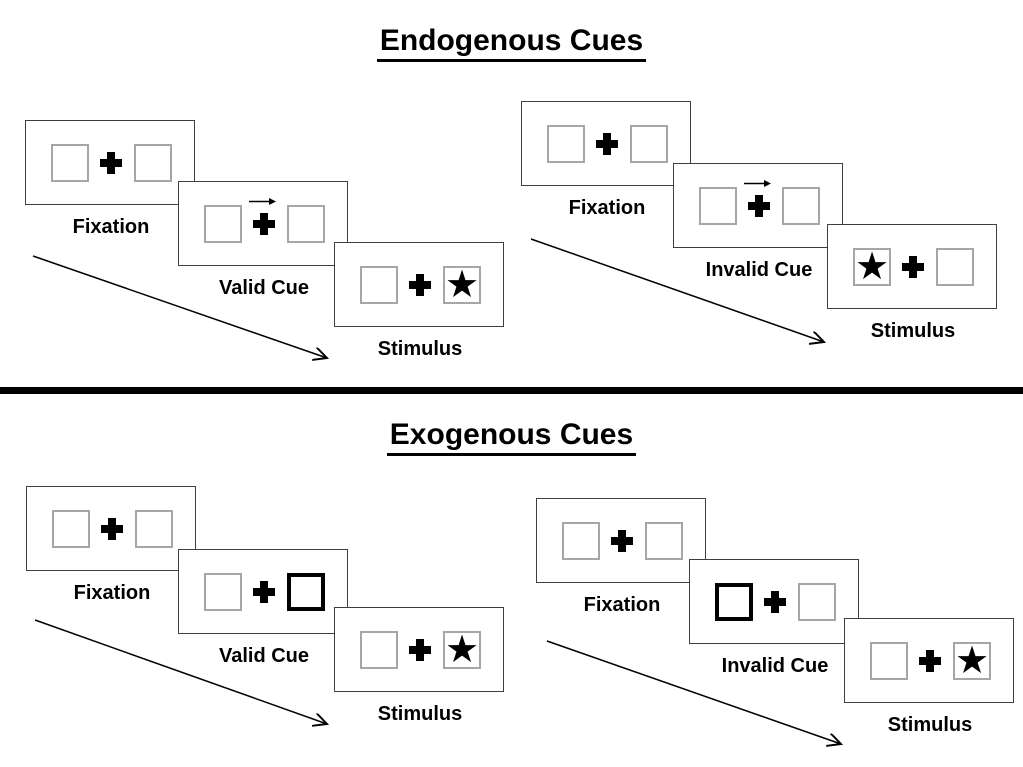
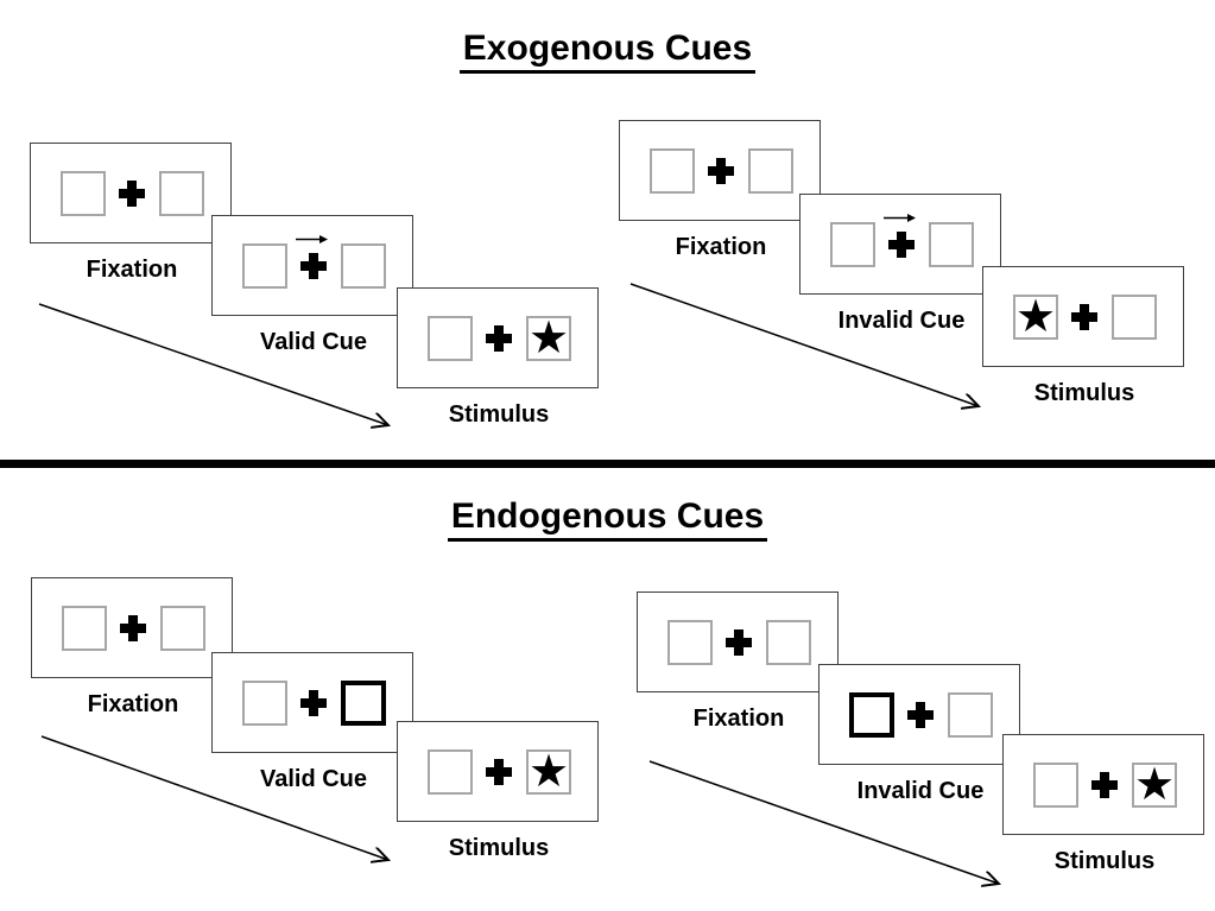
- Endogenous Cues
+ Exogenous Cues
  Fixation
  Valid Cue
  ★
  Stimulus
  Fixation
  Invalid Cue
  ★
  Stimulus
- Exogenous Cues
+ Endogenous Cues
  Fixation
  Valid Cue
  ★
  Stimulus
  Fixation
  Invalid Cue
  ★
  Stimulus
